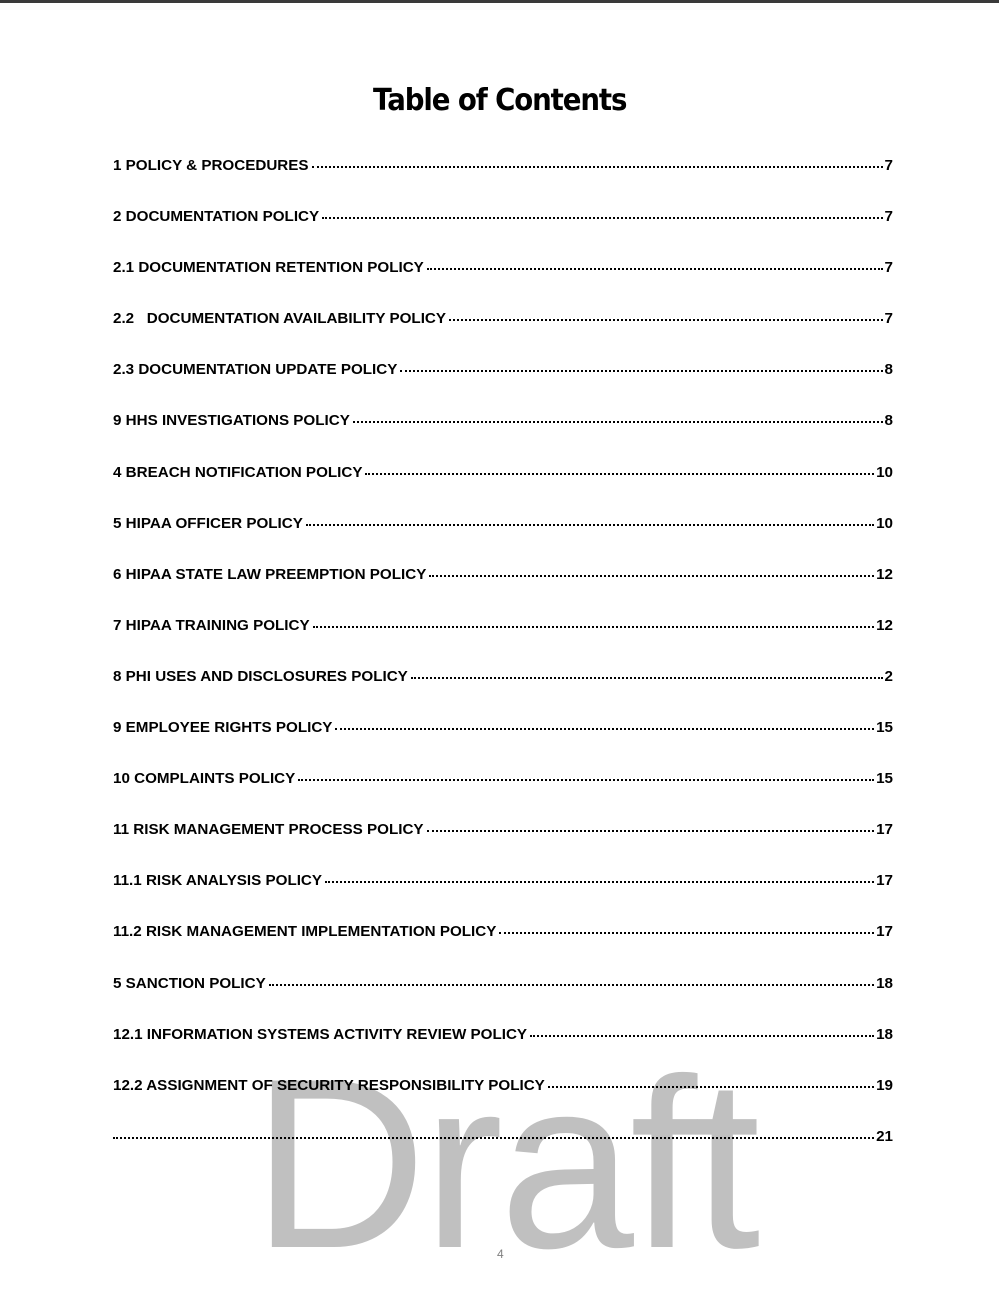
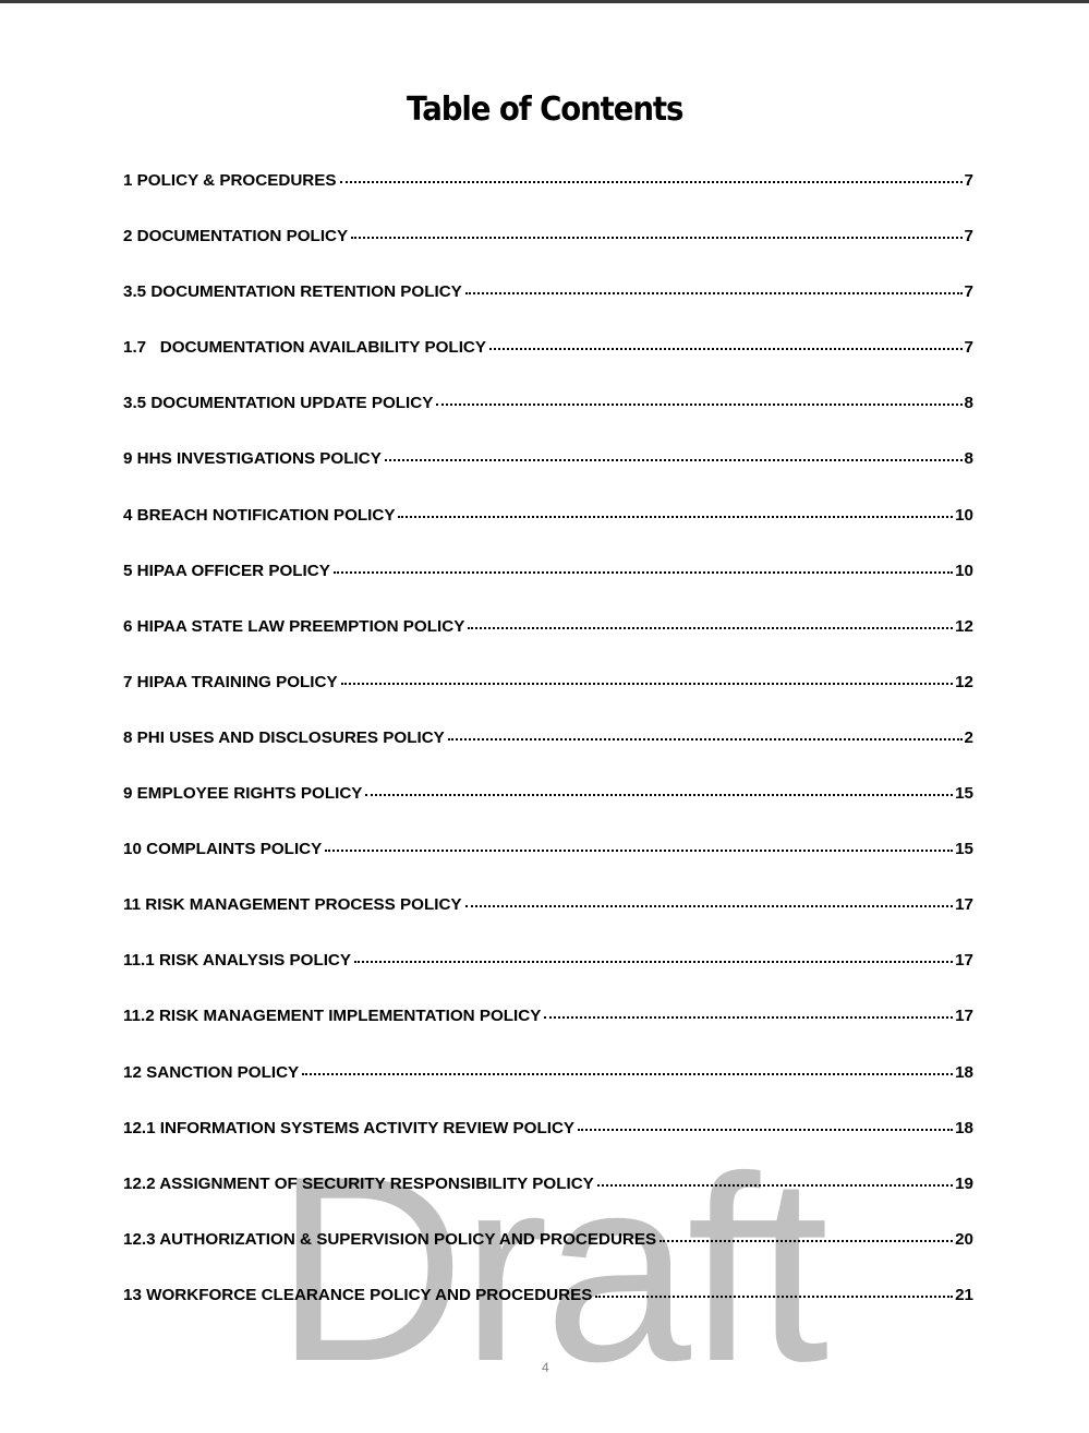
  Draft
  Table of Contents
  1 POLICY & PROCEDURES
  7
  2 DOCUMENTATION POLICY
  7
- 2.1 DOCUMENTATION RETENTION POLICY
+ 3.5 DOCUMENTATION RETENTION POLICY
  7
- 2.2 DOCUMENTATION AVAILABILITY POLICY
+ 1.7 DOCUMENTATION AVAILABILITY POLICY
  7
- 2.3 DOCUMENTATION UPDATE POLICY
+ 3.5 DOCUMENTATION UPDATE POLICY
  8
  9 HHS INVESTIGATIONS POLICY
  8
  4 BREACH NOTIFICATION POLICY
  10
  5 HIPAA OFFICER POLICY
  10
  6 HIPAA STATE LAW PREEMPTION POLICY
  12
  7 HIPAA TRAINING POLICY
  12
  8 PHI USES AND DISCLOSURES POLICY
  2
  9 EMPLOYEE RIGHTS POLICY
  15
  10 COMPLAINTS POLICY
  15
  11 RISK MANAGEMENT PROCESS POLICY
  17
  11.1 RISK ANALYSIS POLICY
  17
  11.2 RISK MANAGEMENT IMPLEMENTATION POLICY
  17
- 5 SANCTION POLICY
+ 12 SANCTION POLICY
  18
  12.1 INFORMATION SYSTEMS ACTIVITY REVIEW POLICY
  18
  12.2 ASSIGNMENT OF SECURITY RESPONSIBILITY POLICY
  19
+ 12.3 AUTHORIZATION & SUPERVISION POLICY AND PROCEDURES
+ 20
+ 13 WORKFORCE CLEARANCE POLICY AND PROCEDURES
  21
  4
